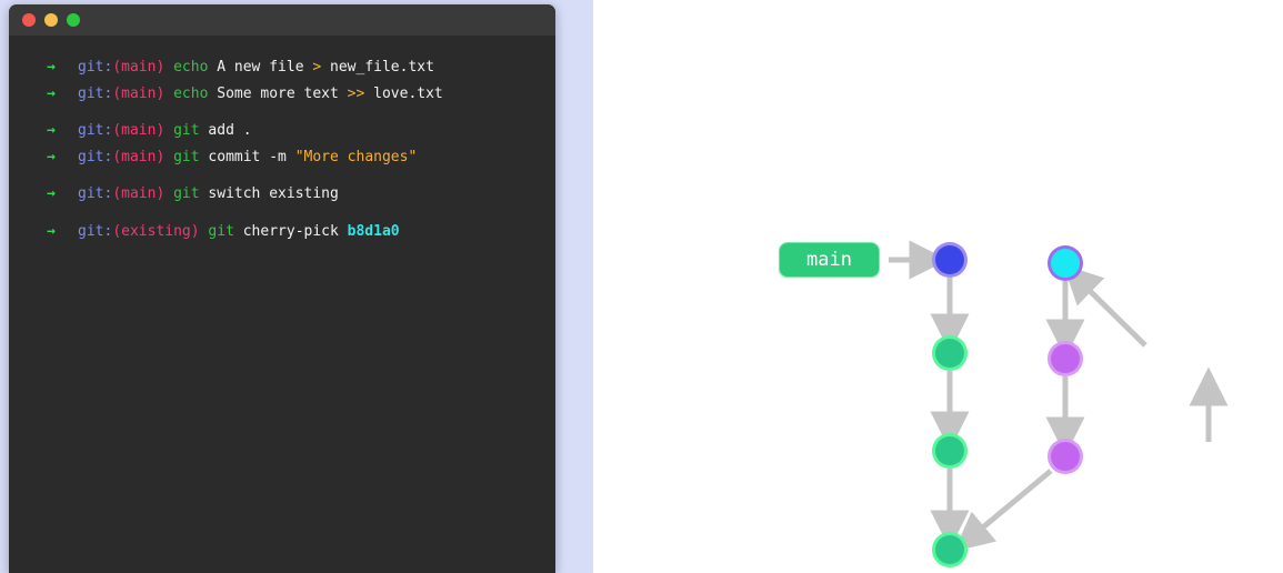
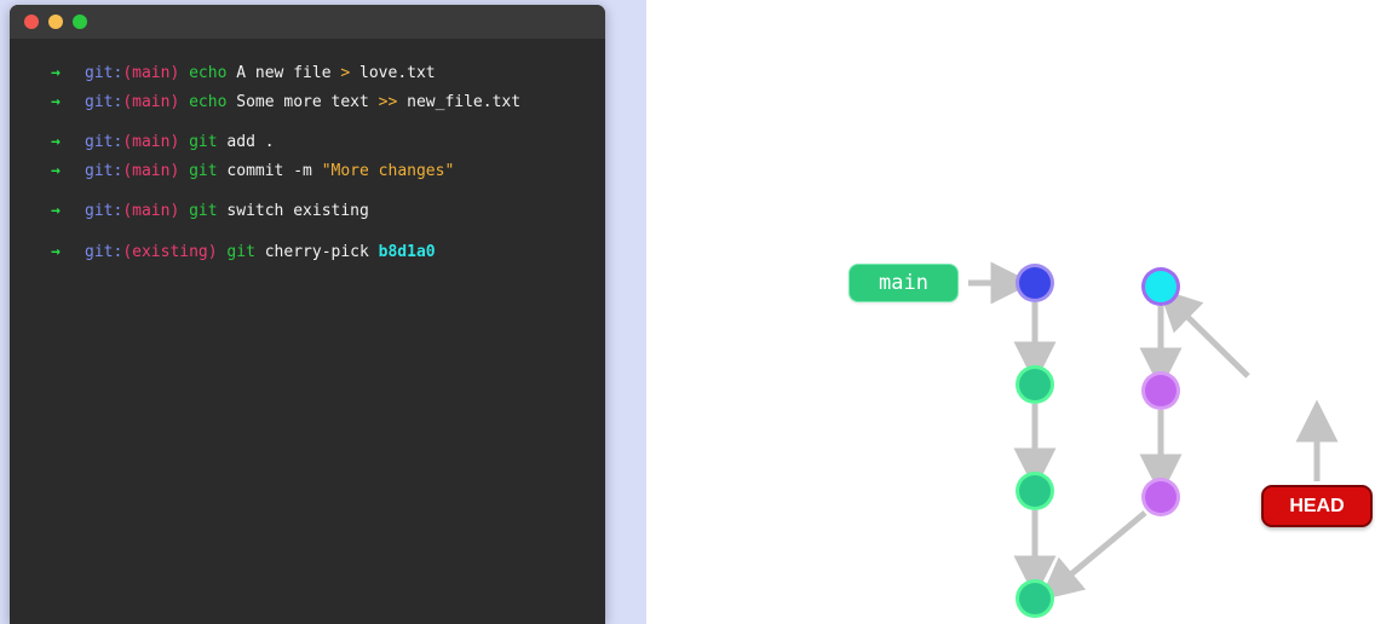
  →
- git:(main) echo A new file > new_file.txt
+ git:(main) echo A new file > love.txt
  →
- git:(main) echo Some more text >> love.txt
+ git:(main) echo Some more text >> new_file.txt
  →
  git:(main) git add .
  →
  git:(main) git commit -m "More changes"
  →
  git:(main) git switch existing
  →
  git:(existing) git cherry-pick b8d1a0
  main
+ HEAD
